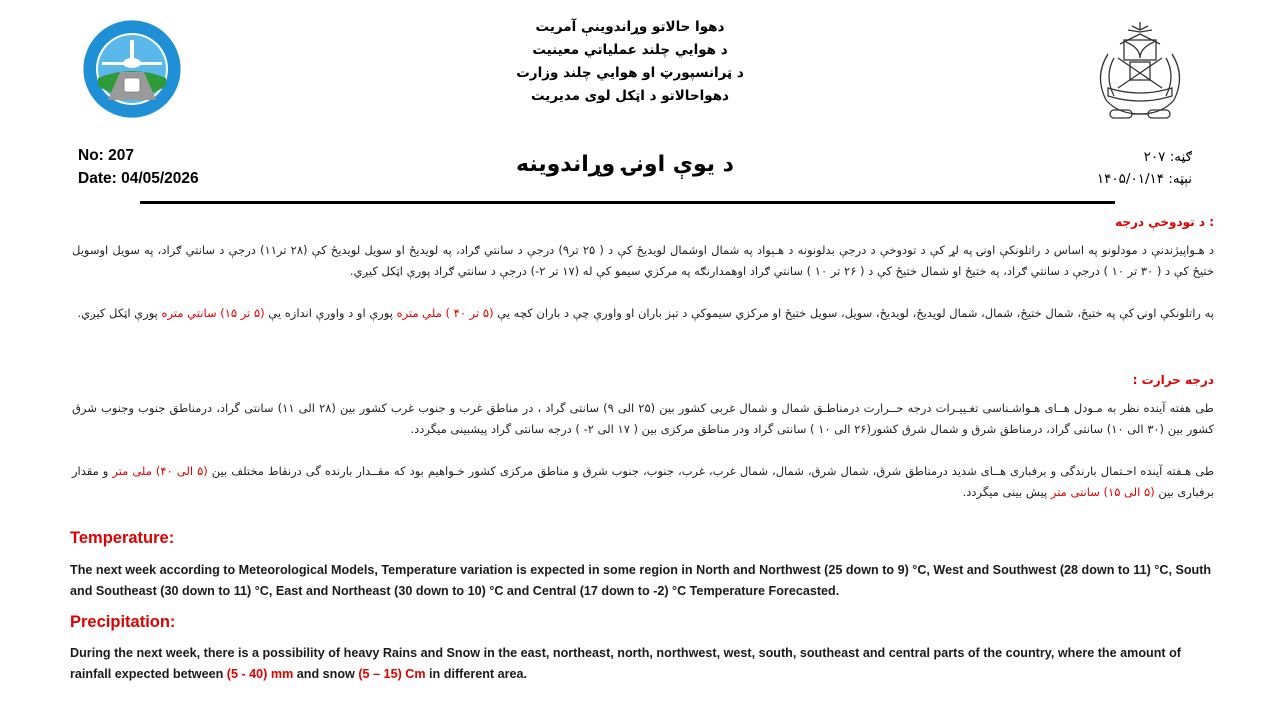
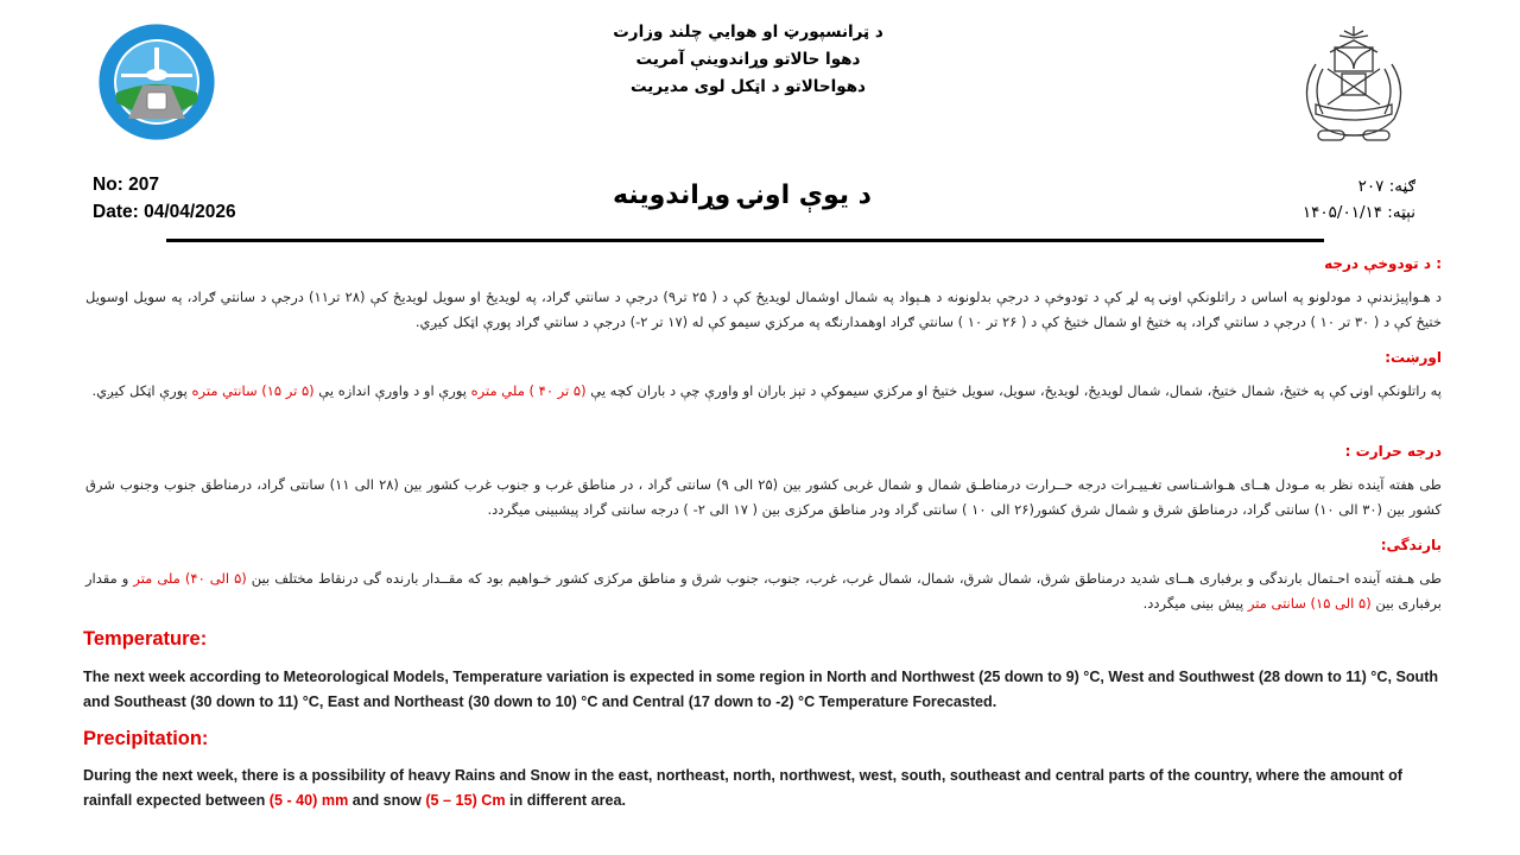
- دهوا حالاتو وړاندوينې آمريت
+ د ټرانسپورټ او هوايي چلند وزارت
- د هوايي چلند عملياتي معينيت
- د ټرانسپورټ او هوايي چلند وزارت
+ دهوا حالاتو وړاندوينې آمريت
  دهواحالاتو د اټکل لوی مدیریت
  No: 207
- Date: 04/05/2026
+ Date: 04/04/2026
  ګڼه: ۲۰۷
  نېټه: ۱۴۰۵/۰۱/۱۴
  د یوې اونۍ وړاندوینه
  : د تودوخې درجه
  د هـواپیژندنې د مودلونو په اساس د راتلونکې اونۍ په لړ کې د تودوخې د درجې بدلونونه د هـېواد په شمال اوشمال لویدیځ کې د ( ۲۵ تر۹) درجې د سانتي ګراد، په لویدیځ او سویل لویدیځ کې (۲۸ تر۱۱) درجې د سانتي ګراد، په سویل اوسویل ختیځ کې د ( ۳۰ تر ۱۰ ) درجې د سانتي ګراد، په ختیځ او شمال ختیځ کې د ( ۲۶ تر ۱۰ ) سانتي ګراد اوهمدارنګه په مرکزي سیمو کې له (۱۷ تر ۲-) درجې د سانتي ګراد پورې اټکل کیږي.
+ اورښت:
  په راتلونکې اونۍ کې په ختیځ، شمال ختیځ، شمال، شمال لویدیځ، لویدیځ، سویل، سویل ختیځ او مرکزي سیموکې د تېز باران او واورې چې د باران کچه یې (۵ تر ۴۰ ) ملي متره پورې او د واورې اندازه یې (۵ تر ۱۵) سانتي متره پورې اټکل کیږي.
  درجه حرارت :
  طی هفته آینده نظر به مـودل هــای هـواشـناسی تغـییـرات درجه حــرارت درمناطـق شمال و شمال غربی کشور بین (۲۵ الی ۹) سانتی گراد ، در مناطق غرب و جنوب غرب کشور بین (۲۸ الی ۱۱) سانتی گراد، درمناطق جنوب وجنوب شرق کشور بین (۳۰ الی ۱۰) سانتی گراد، درمناطق شرق و شمال شرق کشور(۲۶ الی ۱۰ ) سانتی گراد ودر مناطق مرکزی بین ( ۱۷ الی ۲- ) درجه سانتی گراد پیشبینی میگردد.
+ بارندگی:
  طی هـفته آینده احـتمال بارندگی و برفباری هــای شدید درمناطق شرق، شمال شرق، شمال، شمال غرب، غرب، جنوب، جنوب شرق و مناطق مرکزی کشور خـواهیم بود که مقــدار بارنده گی درنقاط مختلف بین (۵ الی ۴۰) ملی متر و مقدار برفباری بین (۵ الی ۱۵) سانتی متر پیش بینی میگردد.
  Temperature:
  The next week according to Meteorological Models, Temperature variation is expected in some region in North and Northwest (25 down to 9) °C, West and Southwest (28 down to 11) °C, South and Southeast (30 down to 11) °C, East and Northeast (30 down to 10) °C and Central (17 down to -2) °C Temperature Forecasted.
  Precipitation:
  During the next week, there is a possibility of heavy Rains and Snow in the east, northeast, north, northwest, west, south, southeast and central parts of the country, where the amount of rainfall expected between (5 - 40) mm and snow (5 – 15) Cm in different area.
